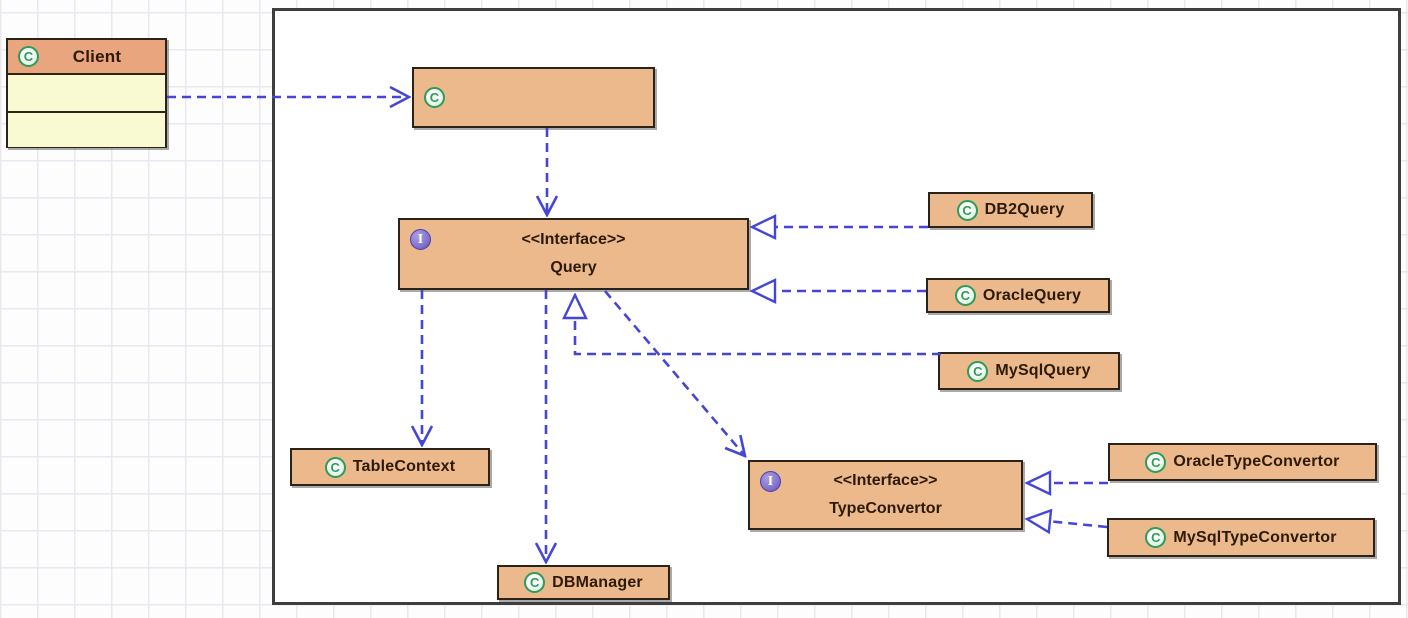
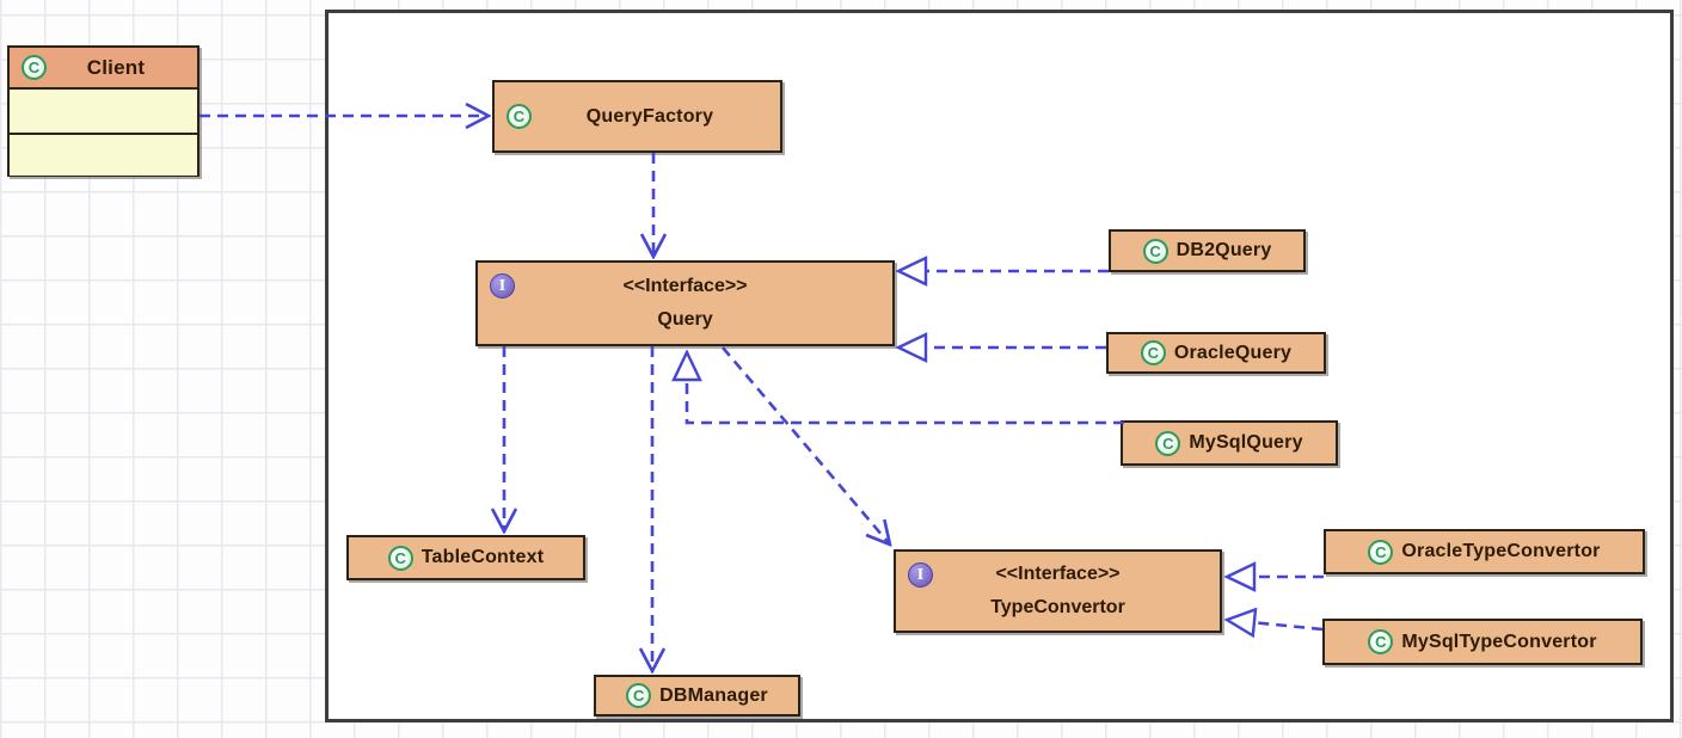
  C
  Client
  C
+ QueryFactory
  I
  <<Interface>>
  Query
  C
  DB2Query
  C
  OracleQuery
  C
  MySqlQuery
  C
  TableContext
  C
  DBManager
  I
  <<Interface>>
  TypeConvertor
  C
  OracleTypeConvertor
  C
  MySqlTypeConvertor
